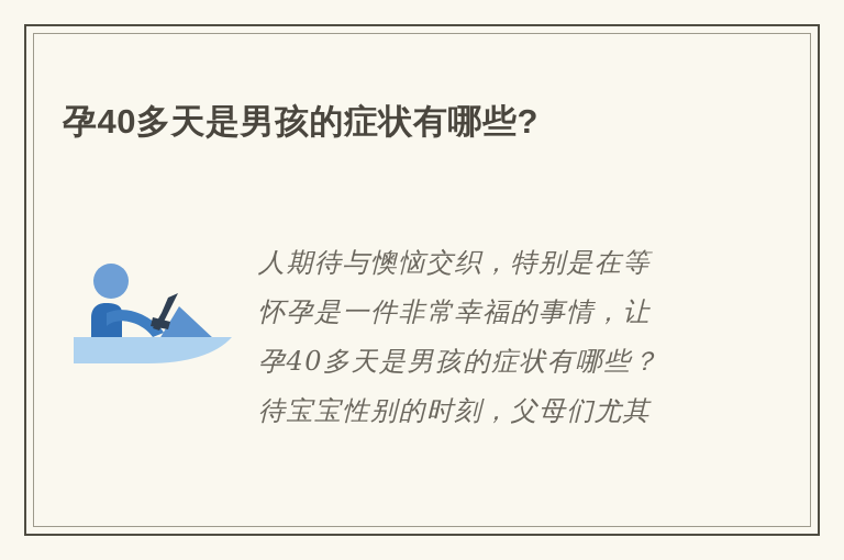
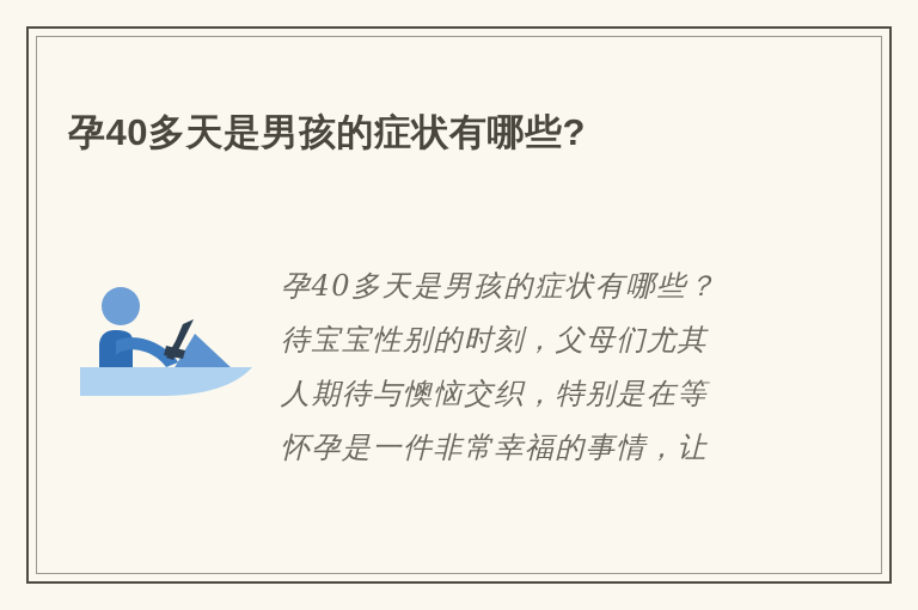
  孕40多天是男孩的症状有哪些?
- 人期待与懊恼交织，特别是在等
+ 孕40多天是男孩的症状有哪些？
- 怀孕是一件非常幸福的事情，让
+ 待宝宝性别的时刻，父母们尤其
- 孕40多天是男孩的症状有哪些？
+ 人期待与懊恼交织，特别是在等
- 待宝宝性别的时刻，父母们尤其
+ 怀孕是一件非常幸福的事情，让
